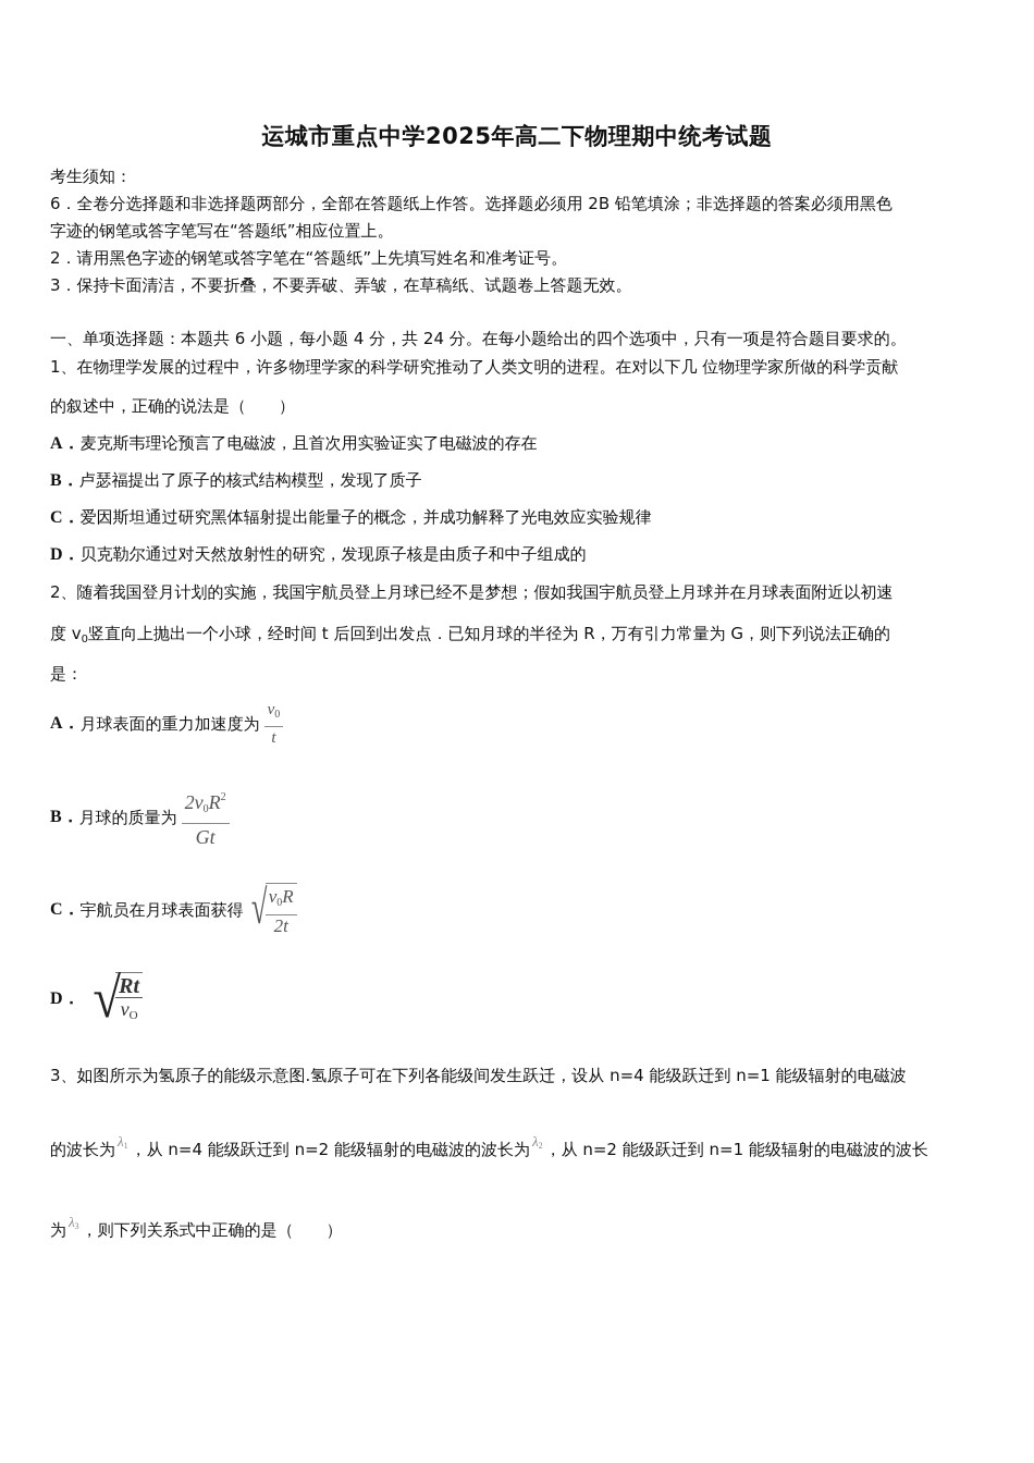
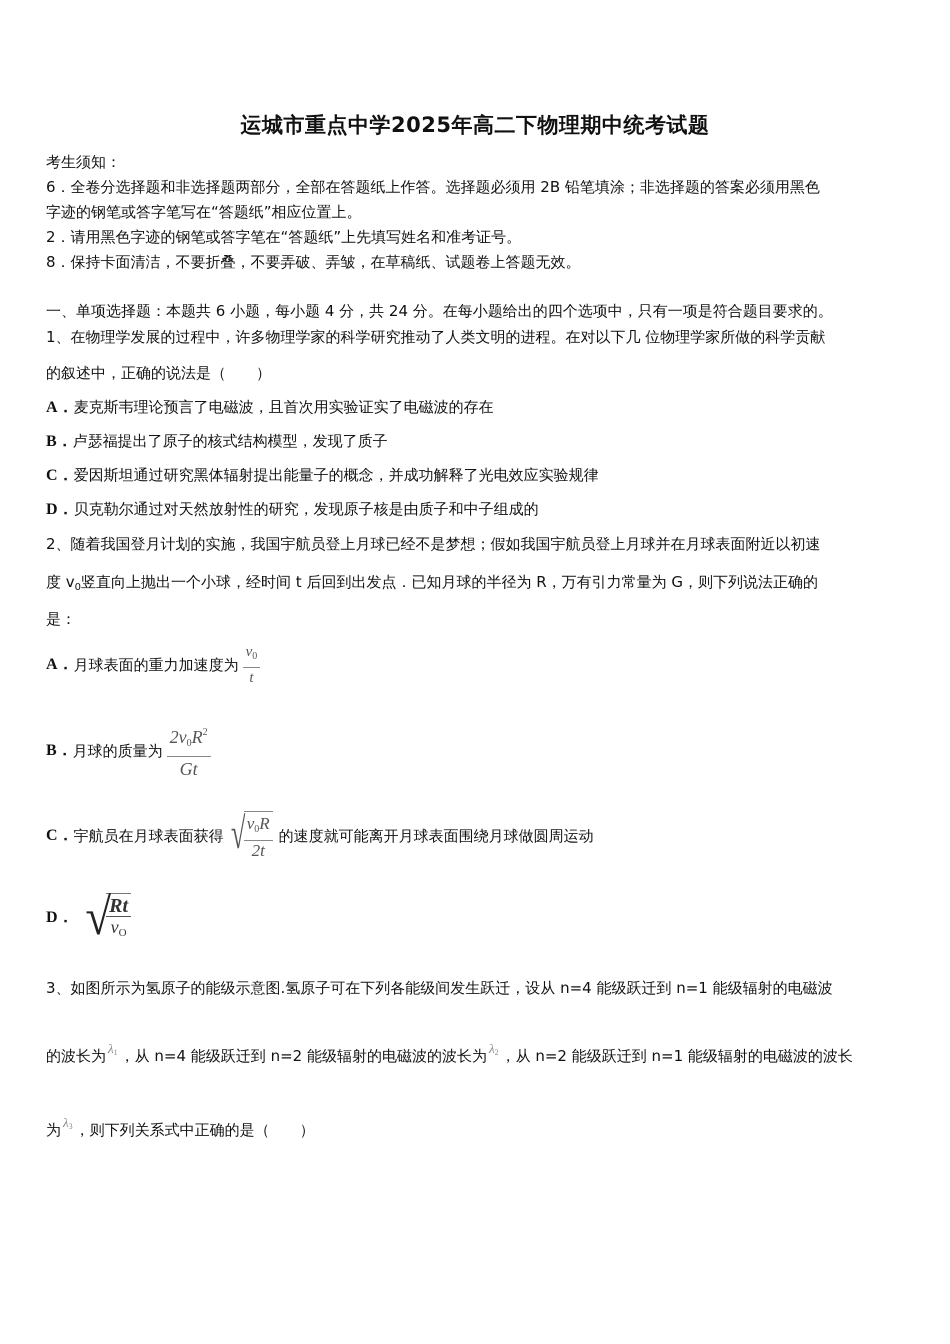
  运城市重点中学2025年高二下物理期中统考试题
  考生须知：
  6．全卷分选择题和非选择题两部分，全部在答题纸上作答。选择题必须用 2B 铅笔填涂；非选择题的答案必须用黑色
  字迹的钢笔或答字笔写在“答题纸”相应位置上。
  2．请用黑色字迹的钢笔或答字笔在“答题纸”上先填写姓名和准考证号。
- 3．保持卡面清洁，不要折叠，不要弄破、弄皱，在草稿纸、试题卷上答题无效。
+ 8．保持卡面清洁，不要折叠，不要弄破、弄皱，在草稿纸、试题卷上答题无效。
  一、单项选择题：本题共 6 小题，每小题 4 分，共 24 分。在每小题给出的四个选项中，只有一项是符合题目要求的。
  1、在物理学发展的过程中，许多物理学家的科学研究推动了人类文明的进程。在对以下几 位物理学家所做的科学贡献
  的叙述中，正确的说法是（ ）
  A．麦克斯韦理论预言了电磁波，且首次用实验证实了电磁波的存在
  B．卢瑟福提出了原子的核式结构模型，发现了质子
  C．爱因斯坦通过研究黑体辐射提出能量子的概念，并成功解释了光电效应实验规律
  D．贝克勒尔通过对天然放射性的研究，发现原子核是由质子和中子组成的
  2、随着我国登月计划的实施，我国宇航员登上月球已经不是梦想；假如我国宇航员登上月球并在月球表面附近以初速
  度 v0竖直向上抛出一个小球，经时间 t 后回到出发点．已知月球的半径为 R，万有引力常量为 G，则下列说法正确的
  是：
  A．
  月球表面的重力加速度为
  v0
  t
  B．
  月球的质量为
  2v0R2
  Gt
  C．
  宇航员在月球表面获得
  √
  v0R
  2t
+ 的速度就可能离开月球表面围绕月球做圆周运动
  D．
  √
  Rt
  vO
  3、如图所示为氢原子的能级示意图.氢原子可在下列各能级间发生跃迁，设从 n=4 能级跃迁到 n=1 能级辐射的电磁波
  的波长为 λ1 ，从 n=4 能级跃迁到 n=2 能级辐射的电磁波的波长为 λ2 ，从 n=2 能级跃迁到 n=1 能级辐射的电磁波的波长
  为 λ3 ，则下列关系式中正确的是（ ）
